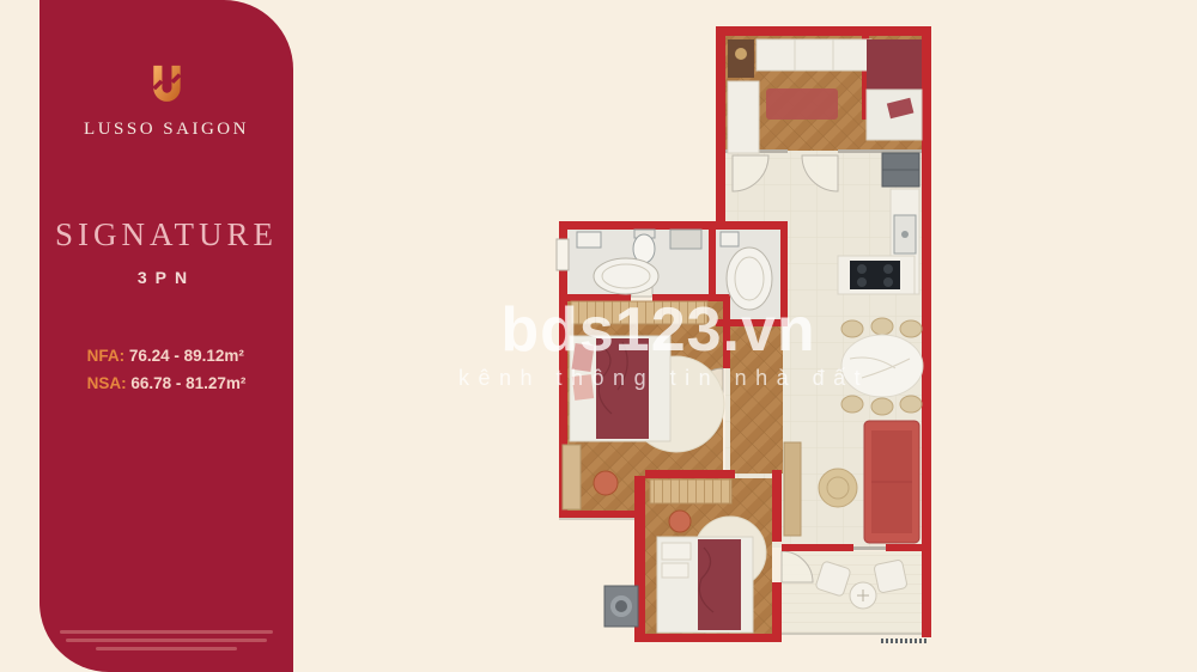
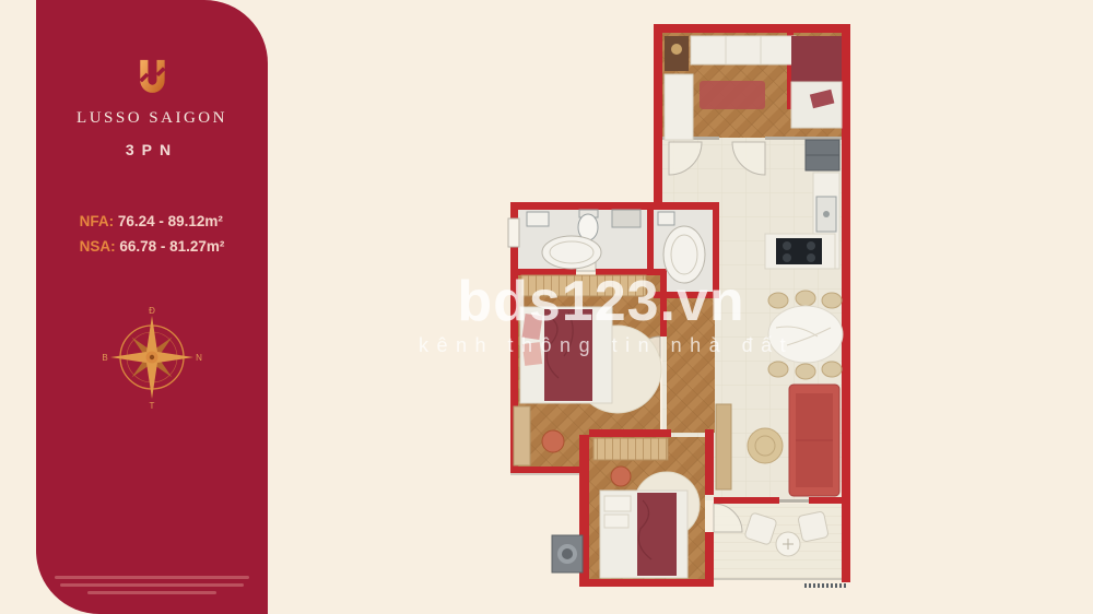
  LUSSO SAIGON
- SIGNATURE
  3PN
  NFA: 76.24 - 89.12m²
  NSA: 66.78 - 81.27m²
+ Đ
+ N
+ T
+ B
  bds123.vn
  kênh thông tin nhà đất
